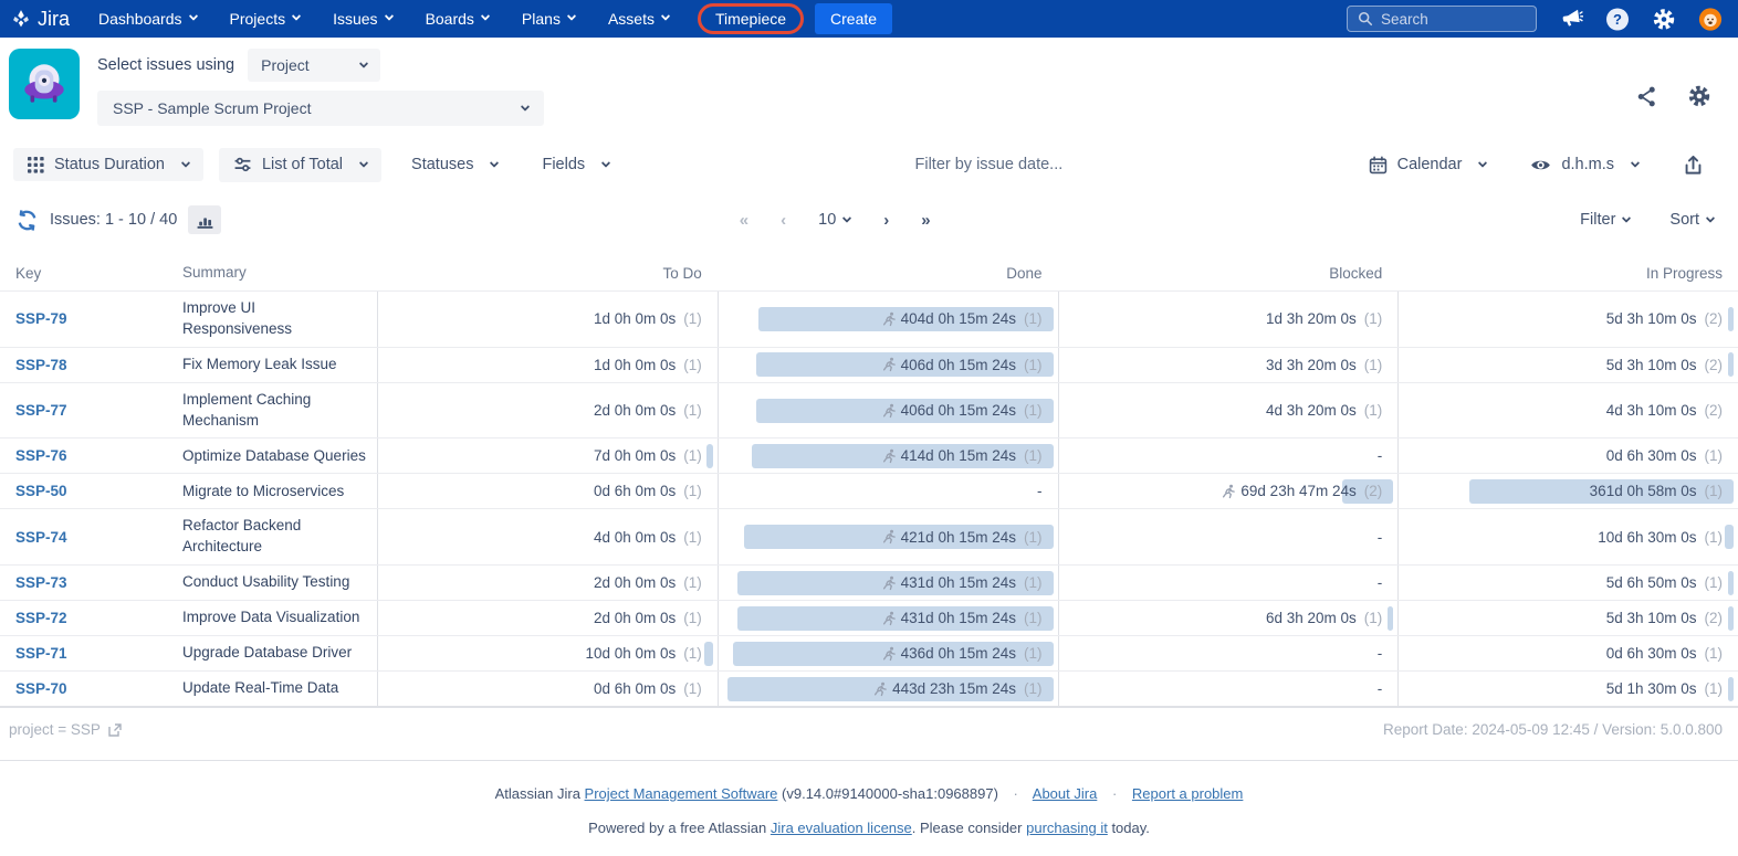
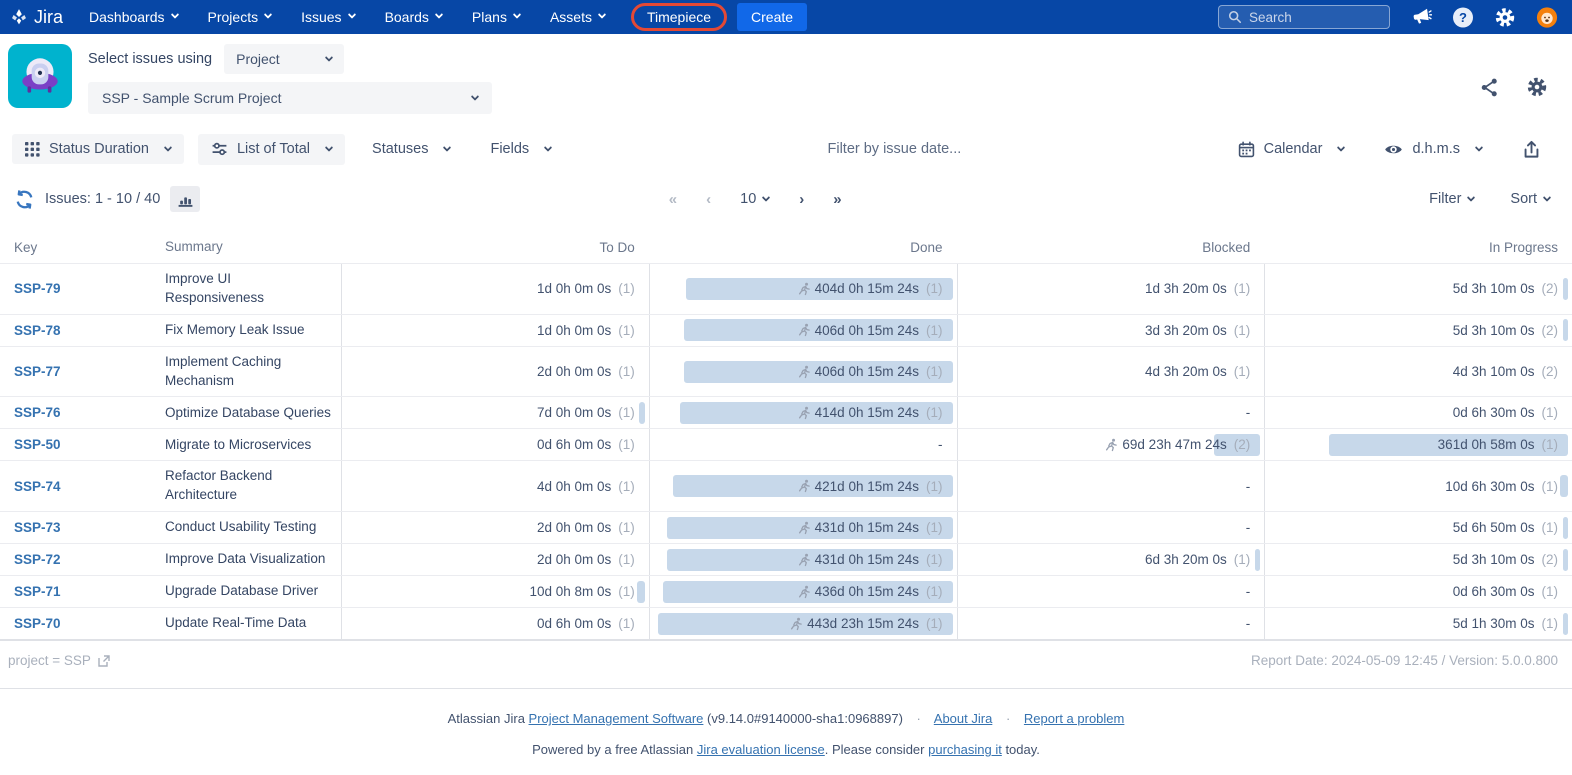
  Jira
  Dashboards
  Projects
  Issues
  Boards
  Plans
  Assets
  Timepiece
  Create
  Search
  ?
  Select issues using
  Project
  SSP - Sample Scrum Project
  Status Duration
  List of Total
  Statuses
  Fields
  Filter by issue date...
  Calendar
  d.h.m.s
  Issues: 1 - 10 / 40
  «
  ‹
  10
  ›
  »
  Filter
  Sort
  Key
  Summary
  To Do
  Done
  Blocked
  In Progress
  SSP-79
  Improve UI Responsiveness
  1d 0h 0m 0s
  (1)
  404d 0h 15m 24s
  (1)
  1d 3h 20m 0s
  (1)
  5d 3h 10m 0s
  (2)
  SSP-78
  Fix Memory Leak Issue
  1d 0h 0m 0s
  (1)
  406d 0h 15m 24s
  (1)
  3d 3h 20m 0s
  (1)
  5d 3h 10m 0s
  (2)
  SSP-77
  Implement Caching Mechanism
  2d 0h 0m 0s
  (1)
  406d 0h 15m 24s
  (1)
  4d 3h 20m 0s
  (1)
  4d 3h 10m 0s
  (2)
  SSP-76
  Optimize Database Queries
  7d 0h 0m 0s
  (1)
  414d 0h 15m 24s
  (1)
  -
  0d 6h 30m 0s
  (1)
  SSP-50
  Migrate to Microservices
  0d 6h 0m 0s
  (1)
  -
  69d 23h 47m 24s
  (2)
  361d 0h 58m 0s
  (1)
  SSP-74
  Refactor Backend Architecture
  4d 0h 0m 0s
  (1)
  421d 0h 15m 24s
  (1)
  -
  10d 6h 30m 0s
  (1)
  SSP-73
  Conduct Usability Testing
  2d 0h 0m 0s
  (1)
  431d 0h 15m 24s
  (1)
  -
  5d 6h 50m 0s
  (1)
  SSP-72
  Improve Data Visualization
  2d 0h 0m 0s
  (1)
  431d 0h 15m 24s
  (1)
  6d 3h 20m 0s
  (1)
  5d 3h 10m 0s
  (2)
  SSP-71
  Upgrade Database Driver
- 10d 0h 0m 0s
+ 10d 0h 8m 0s
  (1)
  436d 0h 15m 24s
  (1)
  -
  0d 6h 30m 0s
  (1)
  SSP-70
  Update Real-Time Data
  0d 6h 0m 0s
  (1)
  443d 23h 15m 24s
  (1)
  -
  5d 1h 30m 0s
  (1)
  project = SSP
  Report Date: 2024-05-09 12:45 / Version: 5.0.0.800
  Atlassian Jira Project Management Software (v9.14.0#9140000-sha1:0968897) · About Jira · Report a problem
  Powered by a free Atlassian Jira evaluation license. Please consider purchasing it today.
